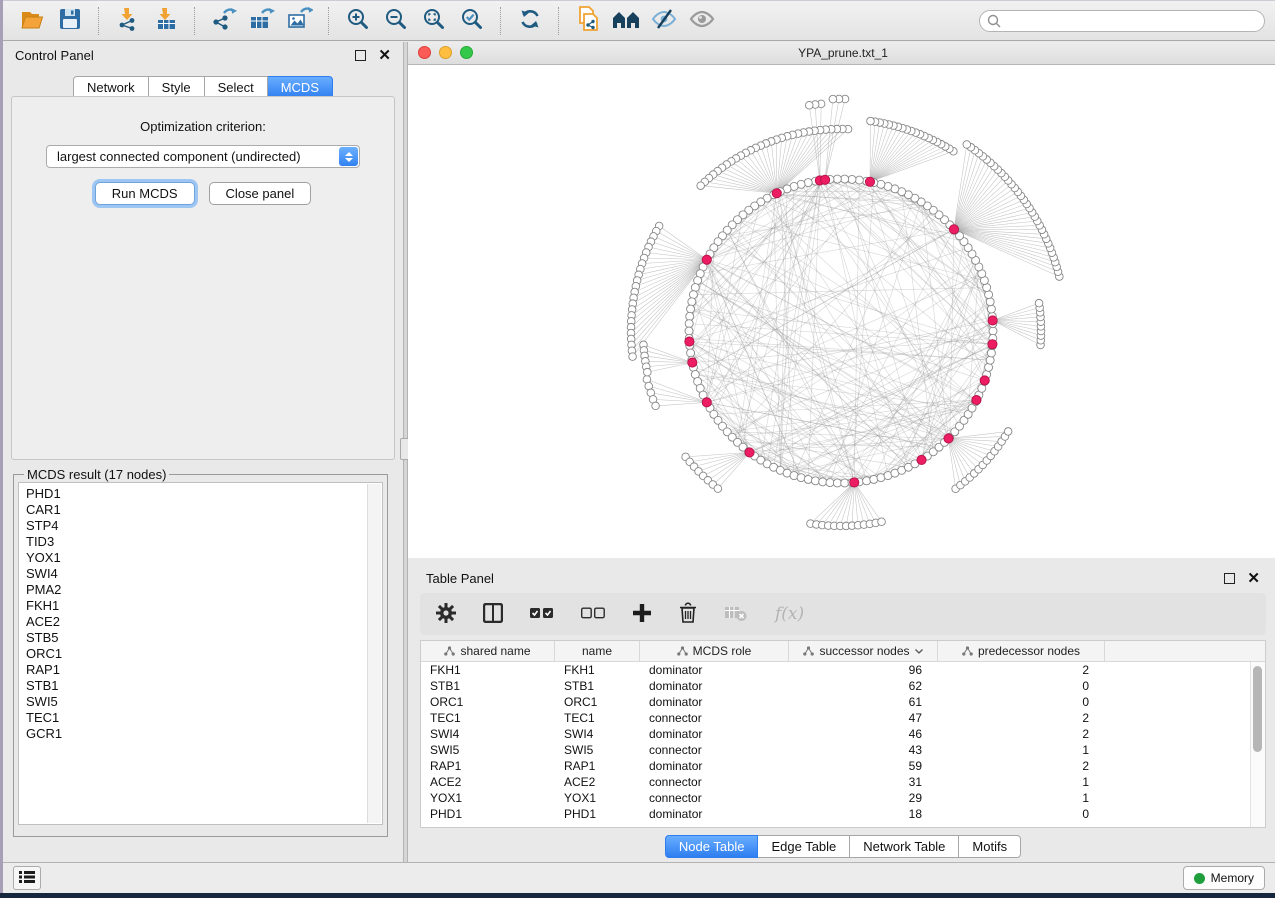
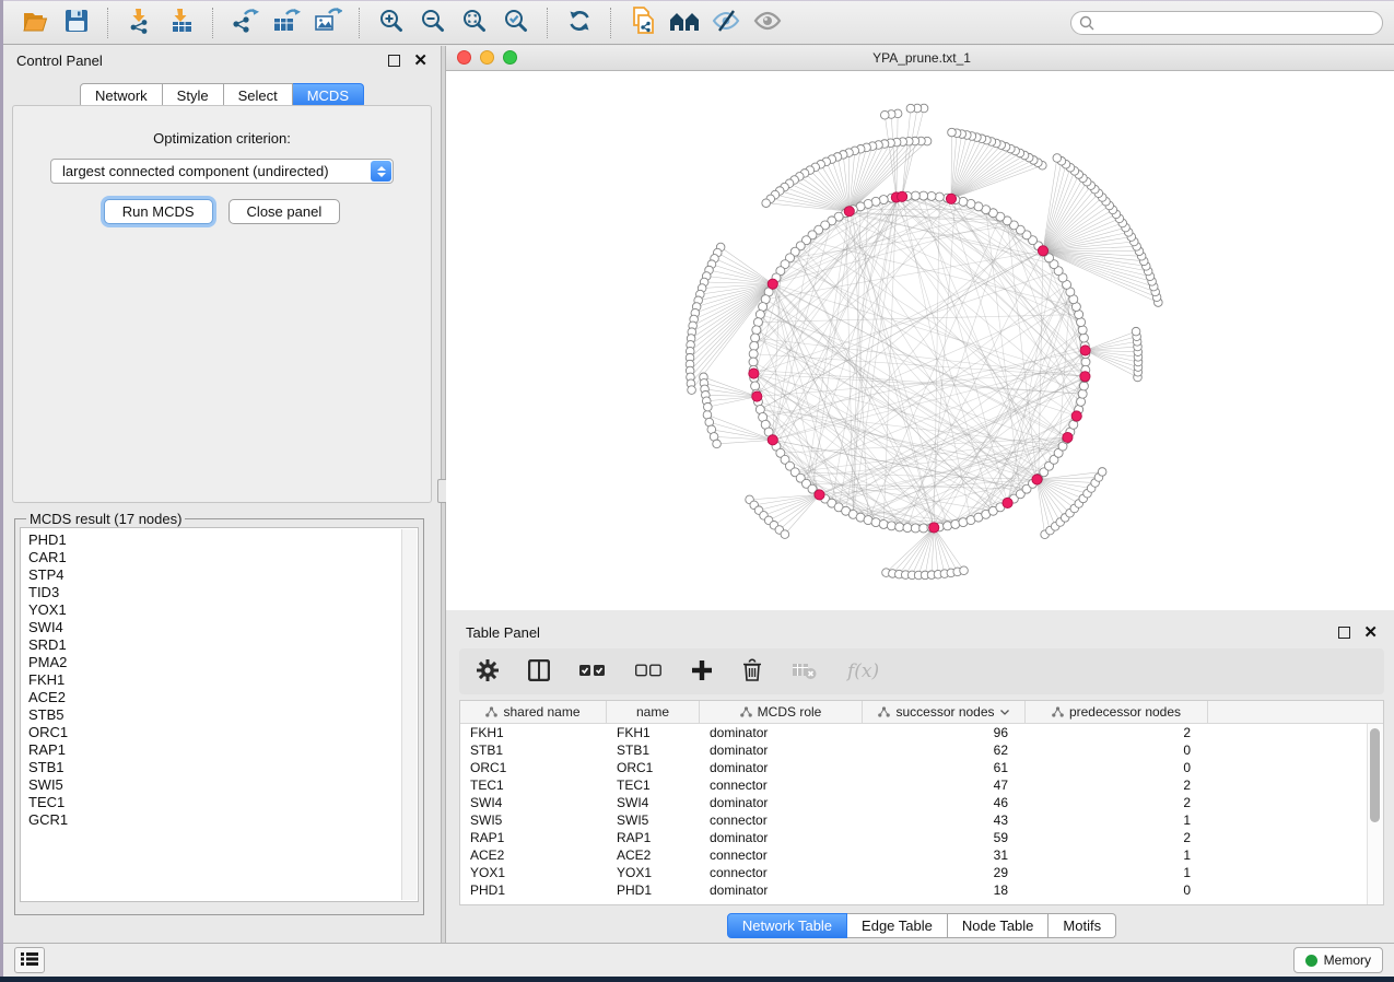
  Control Panel
  ✕
  Network
  Style
  Select
  MCDS
  Optimization criterion:
  largest connected component (undirected)
  Run MCDS
  Close panel
  MCDS result (17 nodes)
  PHD1
  CAR1
  STP4
  TID3
  YOX1
  SWI4
+ SRD1
  PMA2
  FKH1
  ACE2
  STB5
  ORC1
  RAP1
  STB1
  SWI5
  TEC1
  GCR1
  YPA_prune.txt_1
  Table Panel
  ✕
  f(x)
  shared name
  name
  MCDS role
  successor nodes
  predecessor nodes
  FKH1
  FKH1
  dominator
  96
  2
  STB1
  STB1
  dominator
  62
  0
  ORC1
  ORC1
  dominator
  61
  0
  TEC1
  TEC1
  connector
  47
  2
  SWI4
  SWI4
  dominator
  46
  2
  SWI5
  SWI5
  connector
  43
  1
  RAP1
  RAP1
  dominator
  59
  2
  ACE2
  ACE2
  connector
  31
  1
  YOX1
  YOX1
  connector
  29
  1
  PHD1
  PHD1
  dominator
  18
  0
- Node Table
+ Network Table
  Edge Table
- Network Table
+ Node Table
  Motifs
  Memory
